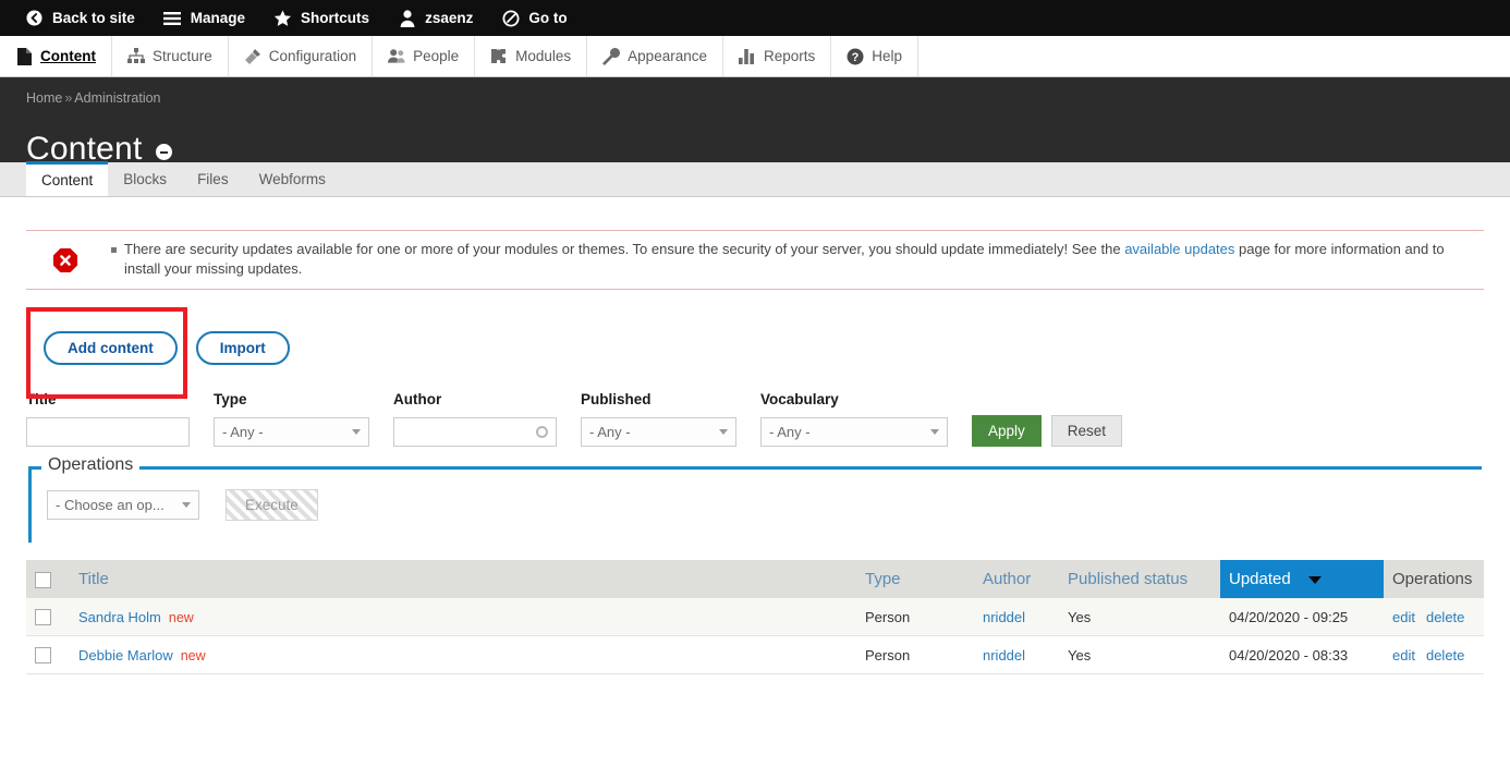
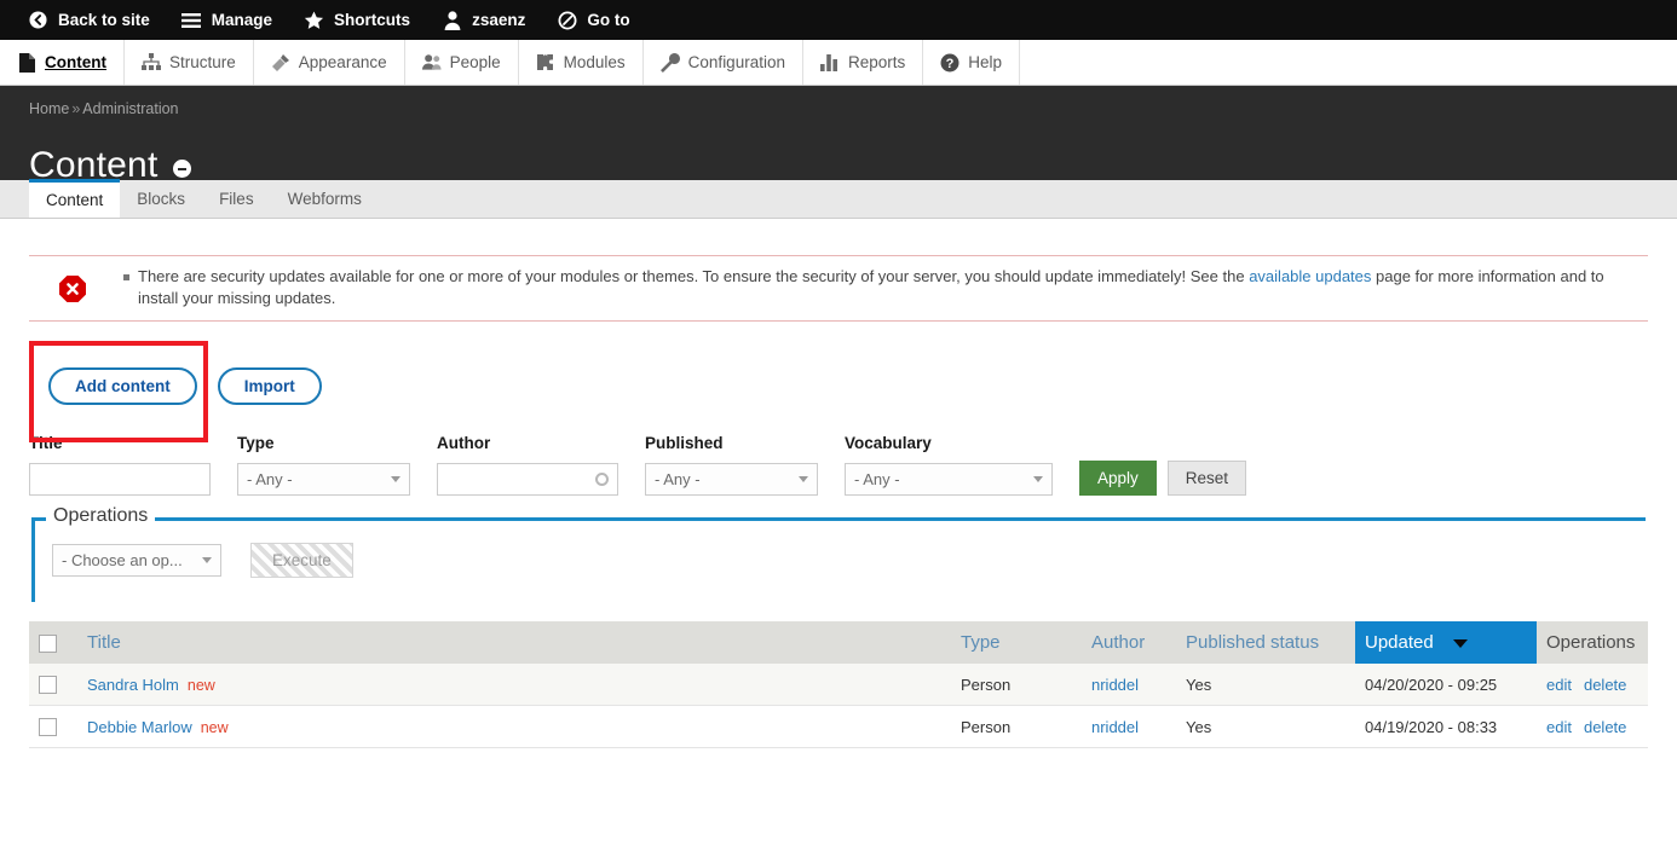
  Back to site
  Manage
  Shortcuts
  zsaenz
  Go to
  Content
  Structure
- Configuration
+ Appearance
  People
  Modules
- Appearance
+ Configuration
  Reports
  ?
  Help
  Home » Administration
  Content
  Content
  Blocks
  Files
  Webforms
  There are security updates available for one or more of your modules or themes. To ensure the security of your server, you should update immediately! See the available updates page for more information and to install your missing updates.
  Add content
  Import
  Title
  Type
  - Any -
  Author
  Published
  - Any -
  Vocabulary
  - Any -
  Apply
  Reset
  Operations
  - Choose an op...
  Execute
  	Title	Type	Author	Published status	Updated	Operations
  	Sandra Holm new	Person	nriddel	Yes	04/20/2020 - 09:25	edit delete
- 	Debbie Marlow new	Person	nriddel	Yes	04/20/2020 - 08:33	edit delete
+ 	Debbie Marlow new	Person	nriddel	Yes	04/19/2020 - 08:33	edit delete
